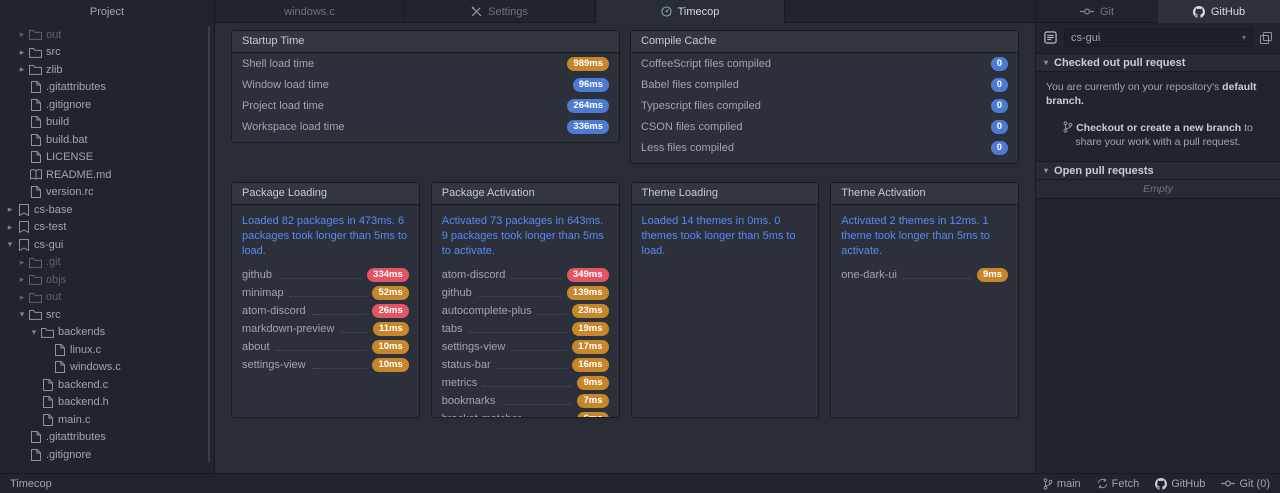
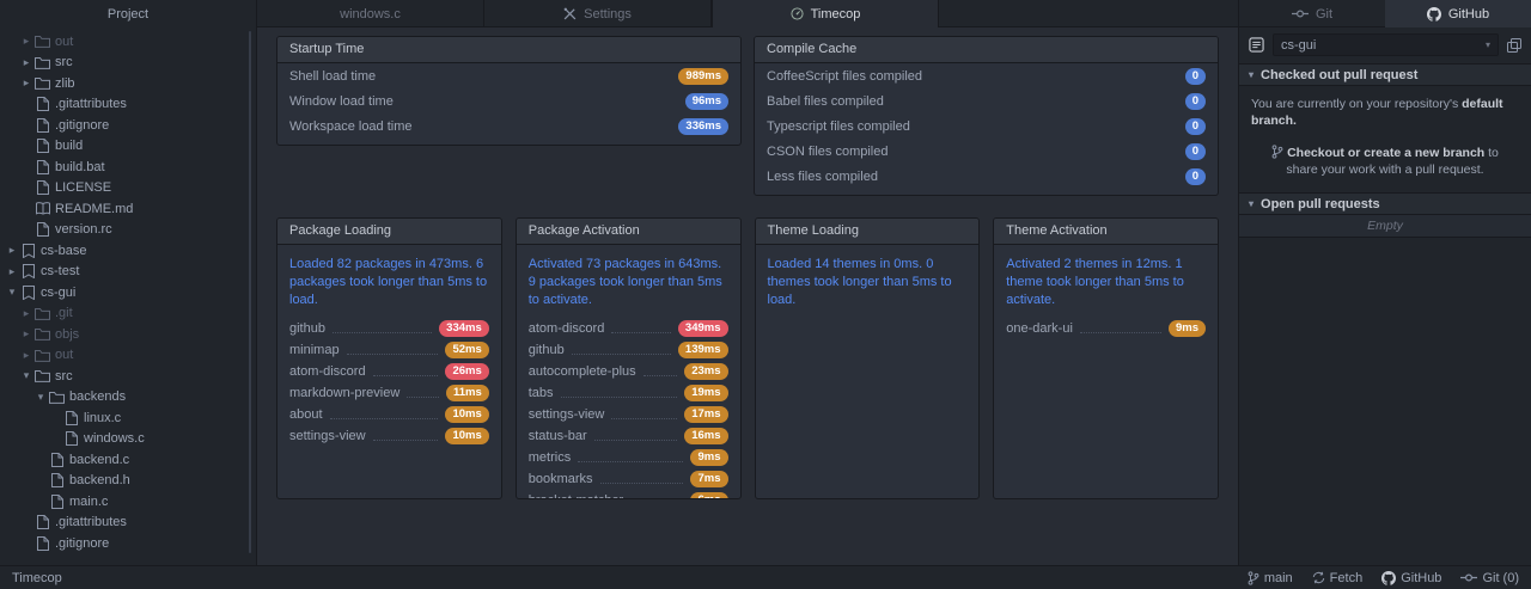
  Project
  ▸
  out
  ▸
  src
  ▸
  zlib
  .gitattributes
  .gitignore
  build
  build.bat
  LICENSE
  README.md
  version.rc
  ▸
  cs-base
  ▸
  cs-test
  ▾
  cs-gui
  ▸
  .git
  ▸
  objs
  ▸
  out
  ▾
  src
  ▾
  backends
  linux.c
  windows.c
  backend.c
  backend.h
  main.c
  .gitattributes
  .gitignore
  windows.c
  Settings
  Timecop
  Startup Time
  Shell load time
  989ms
  Window load time
  96ms
- Project load time
- 264ms
  Workspace load time
  336ms
  Compile Cache
  CoffeeScript files compiled
  0
  Babel files compiled
  0
  Typescript files compiled
  0
  CSON files compiled
  0
  Less files compiled
  0
  Package Loading
  Loaded 82 packages in 473ms. 6 packages took longer than 5ms to load.
  github
  334ms
  minimap
  52ms
  atom-discord
  26ms
  markdown-preview
  11ms
  about
  10ms
  settings-view
  10ms
  Package Activation
  Activated 73 packages in 643ms. 9 packages took longer than 5ms to activate.
  atom-discord
  349ms
  github
  139ms
  autocomplete-plus
  23ms
  tabs
  19ms
  settings-view
  17ms
  status-bar
  16ms
  metrics
  9ms
  bookmarks
  7ms
  Theme Loading
  Loaded 14 themes in 0ms. 0 themes took longer than 5ms to load.
  Theme Activation
  Activated 2 themes in 12ms. 1 theme took longer than 5ms to activate.
  one-dark-ui
  9ms
  Git
  GitHub
  cs-gui
  ▾
  ▾
  Checked out pull request
  You are currently on your repository's default branch.
  Checkout or create a new branch to share your work with a pull request.
  ▾
  Open pull requests
  Empty
  Timecop
  main
  Fetch
  GitHub
  Git (0)
